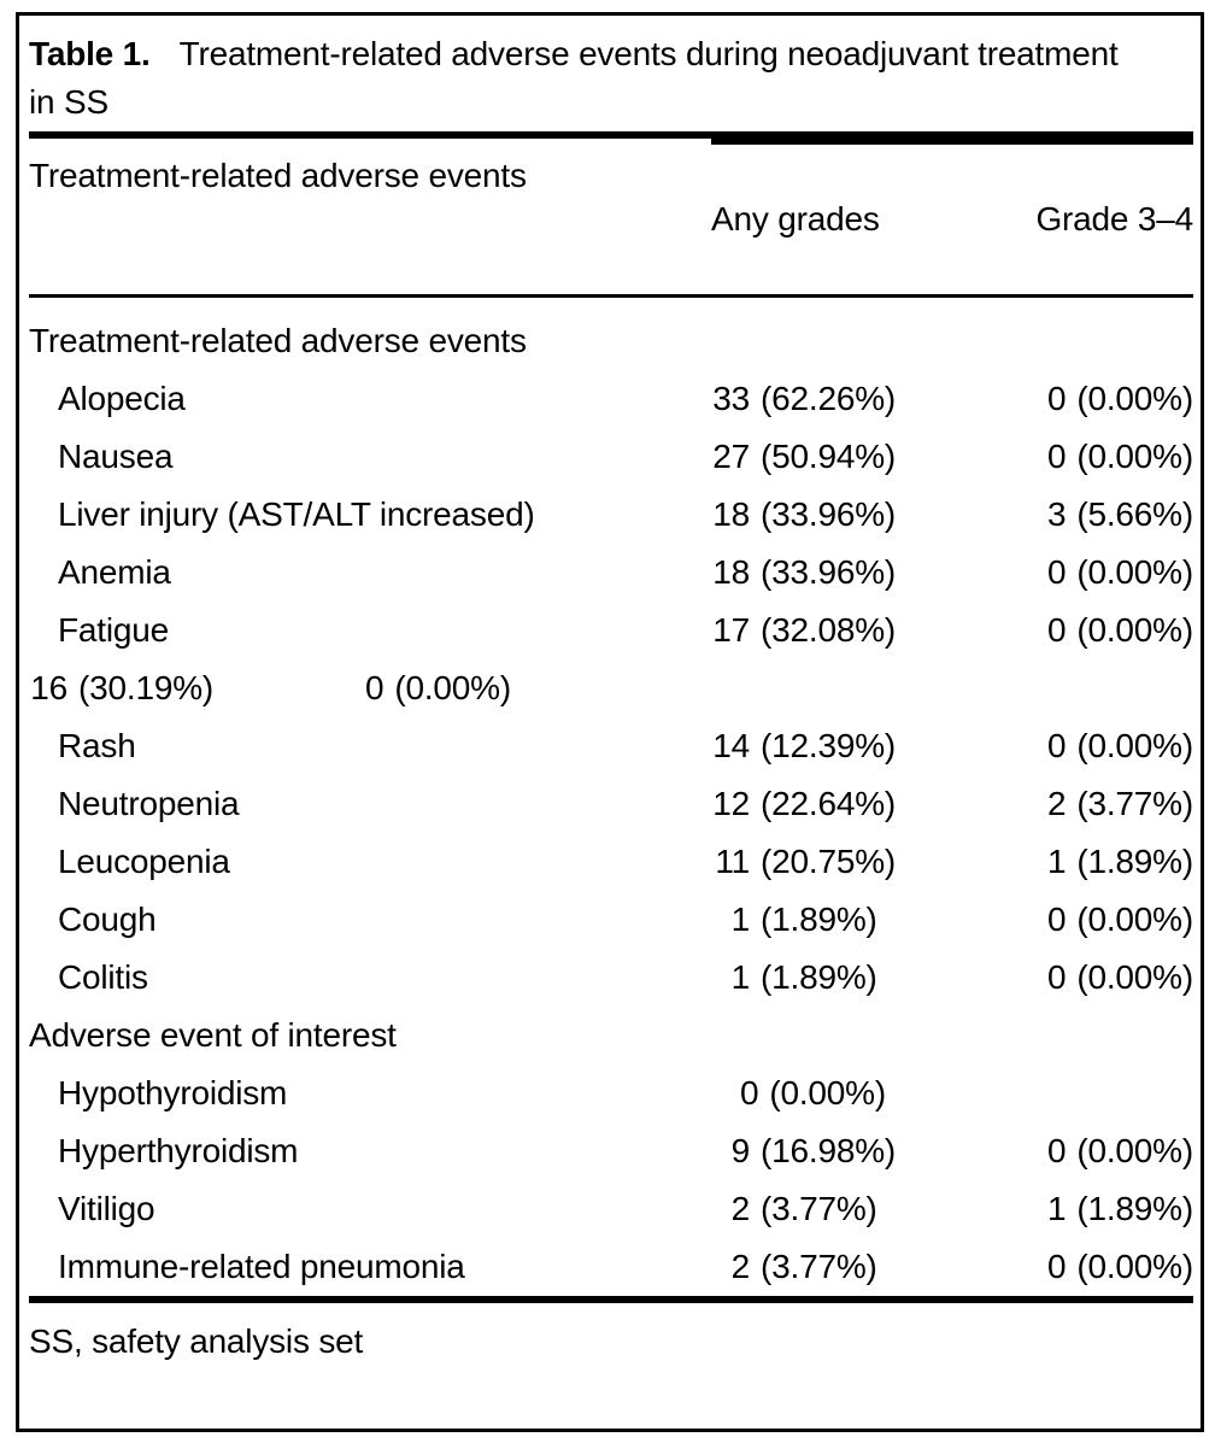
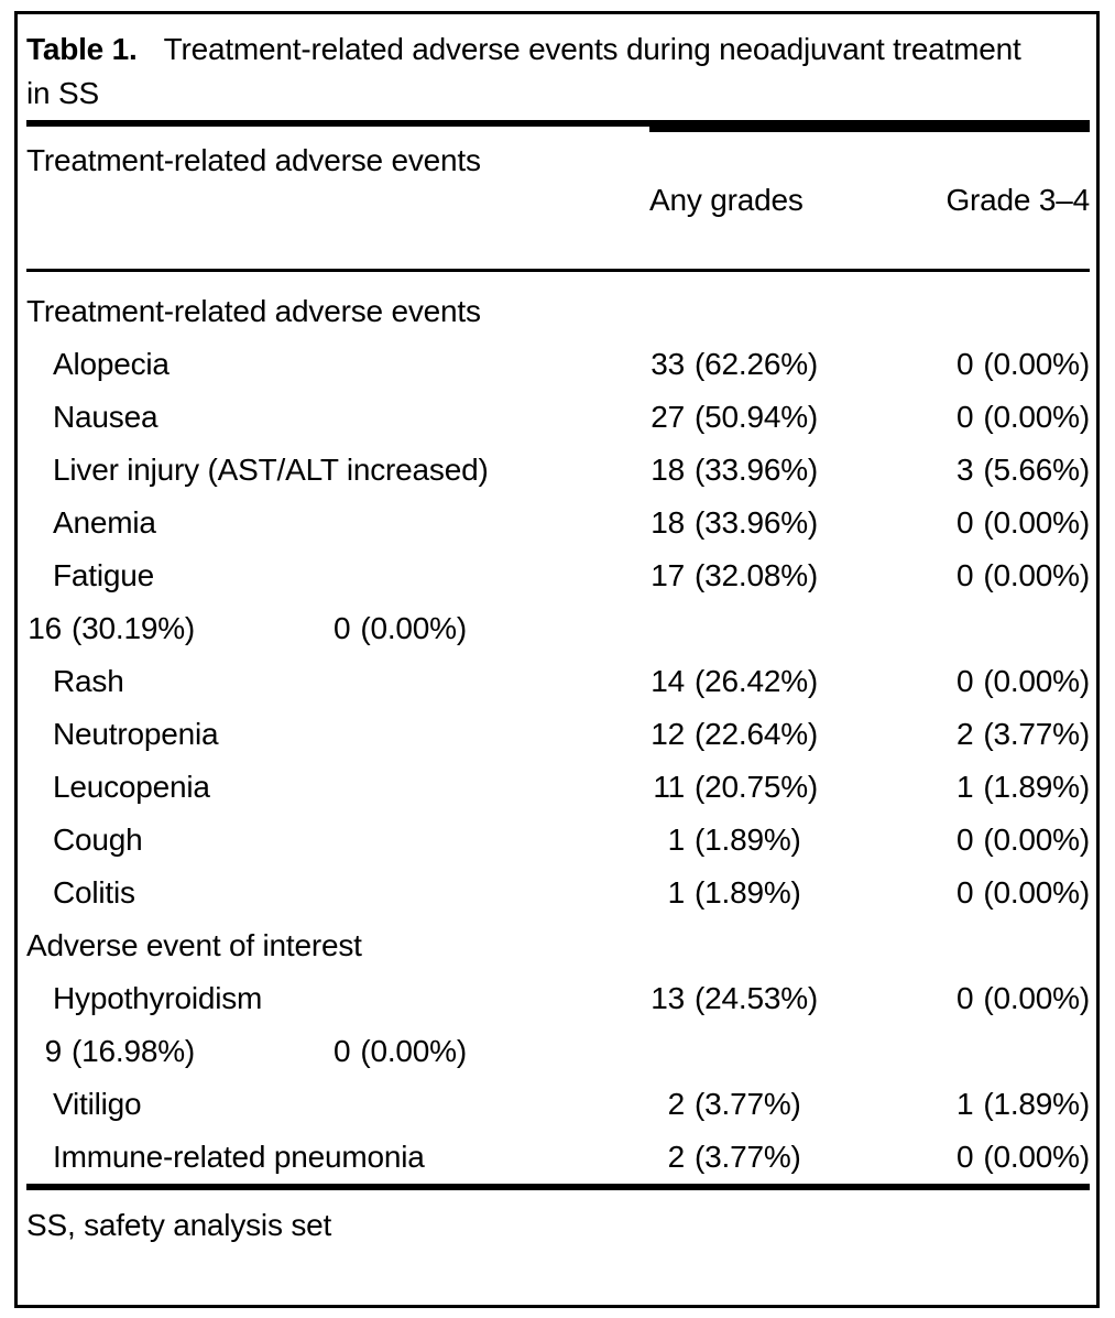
  Table 1. Treatment-related adverse events during neoadjuvant treatment in SS
  Treatment-related adverse events
  Any grades
  Grade 3–4
  Treatment-related adverse events
  Alopecia
  33
  (62.26%)
  0
  (0.00%)
  Nausea
  27
  (50.94%)
  0
  (0.00%)
  Liver injury (AST/ALT increased)
  18
  (33.96%)
  3
  (5.66%)
  Anemia
  18
  (33.96%)
  0
  (0.00%)
  Fatigue
  17
  (32.08%)
  0
  (0.00%)
  16
  (30.19%)
  0
  (0.00%)
  Rash
  14
- (12.39%)
+ (26.42%)
  0
  (0.00%)
  Neutropenia
  12
  (22.64%)
  2
  (3.77%)
  Leucopenia
  11
  (20.75%)
  1
  (1.89%)
  Cough
  1
  (1.89%)
  0
  (0.00%)
  Colitis
  1
  (1.89%)
  0
  (0.00%)
  Adverse event of interest
  Hypothyroidism
+ 13
+ (24.53%)
  0
  (0.00%)
- Hyperthyroidism
  9
  (16.98%)
  0
  (0.00%)
  Vitiligo
  2
  (3.77%)
  1
  (1.89%)
  Immune-related pneumonia
  2
  (3.77%)
  0
  (0.00%)
  SS, safety analysis set
